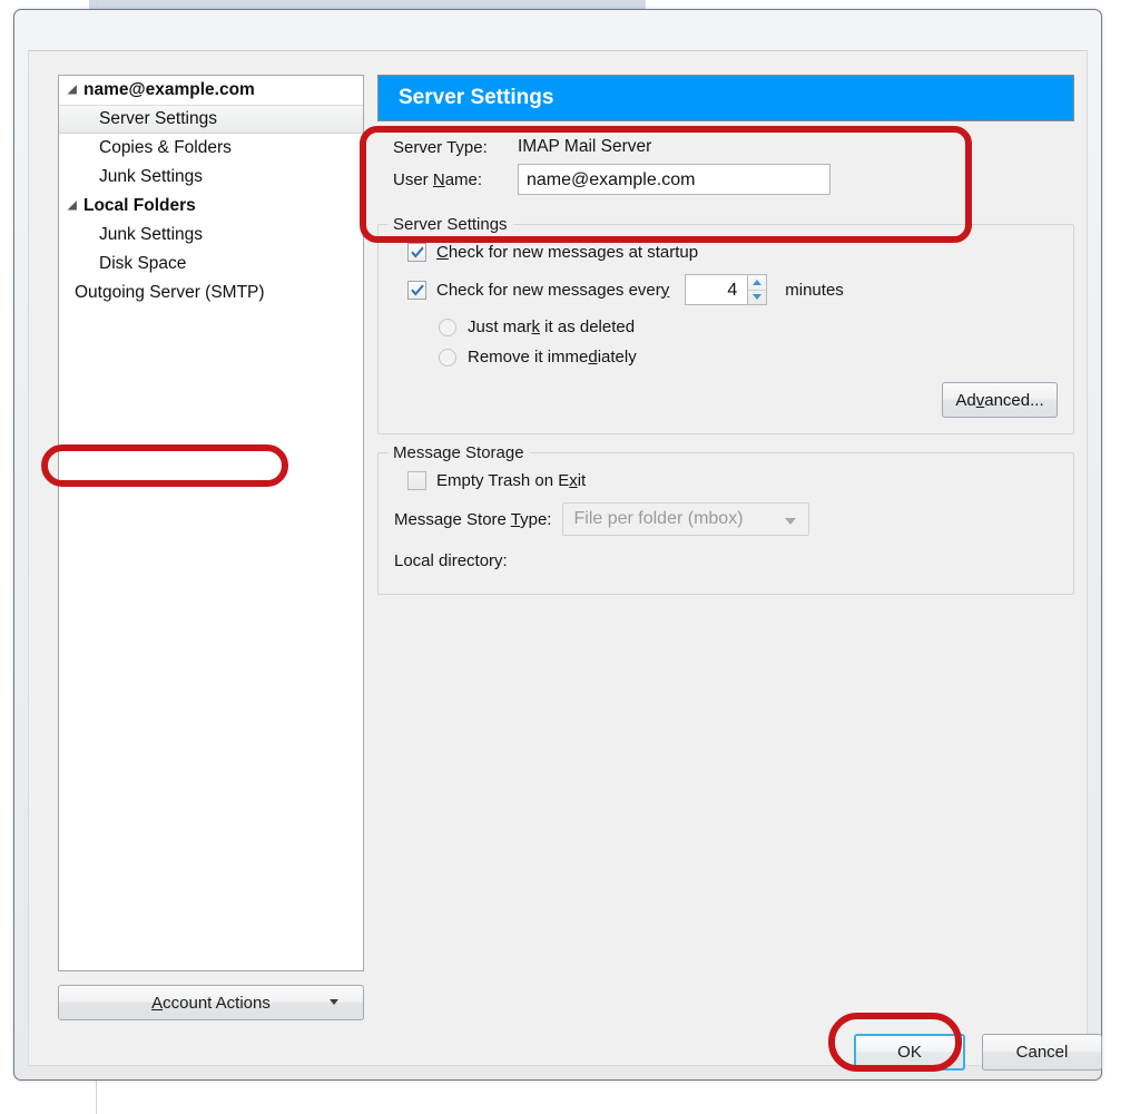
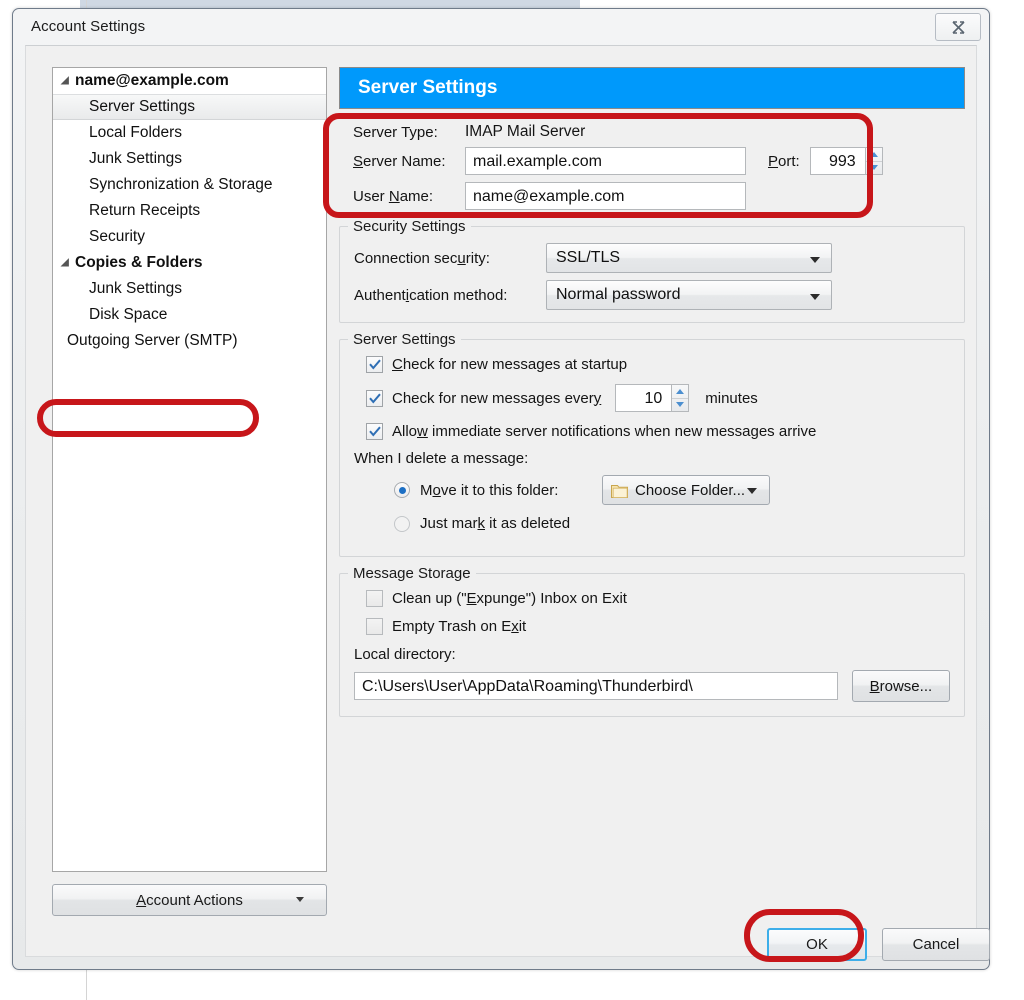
+ Account Settings
  ◢
  name@example.com
  Server Settings
- Copies & Folders
+ Local Folders
  Junk Settings
+ Synchronization & Storage
+ Return Receipts
+ Security
  ◢
- Local Folders
+ Copies & Folders
  Junk Settings
  Disk Space
  Outgoing Server (SMTP)
  Account Actions
  Server Settings
  Server Type:
  IMAP Mail Server
+ Server Name:
+ mail.example.com
+ Port:
+ 993
  User Name:
  name@example.com
+ Security Settings
+ Connection security:
+ SSL/TLS
+ Authentication method:
+ Normal password
  Server Settings
  Check for new messages at startup
  Check for new messages every
- 4
+ 10
  minutes
+ Allow immediate server notifications when new messages arrive
+ When I delete a message:
+ Move it to this folder:
+ Choose Folder...
  Just mark it as deleted
- Remove it immediately
- Advanced...
  Message Storage
+ Clean up ("Expunge") Inbox on Exit
  Empty Trash on Exit
- Message Store Type:
- File per folder (mbox)
  Local directory:
+ C:\Users\User\AppData\Roaming\Thunderbird\
+ Browse...
  OK
  Cancel
